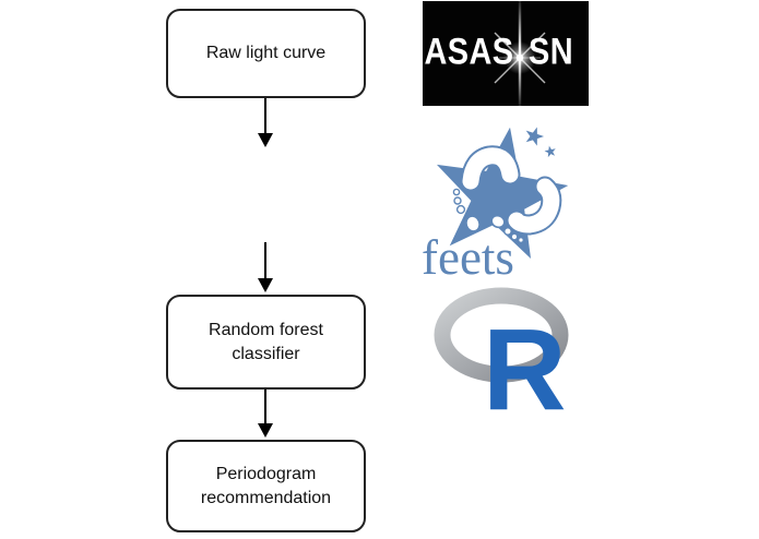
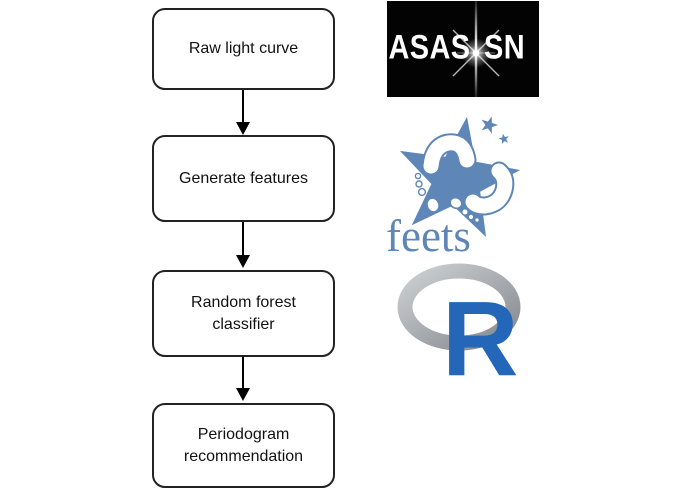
  Raw light curve
+ Generate features
  Random forest
  classifier
  Periodogram
  recommendation
  ASAS
  SN
  feets
  R
